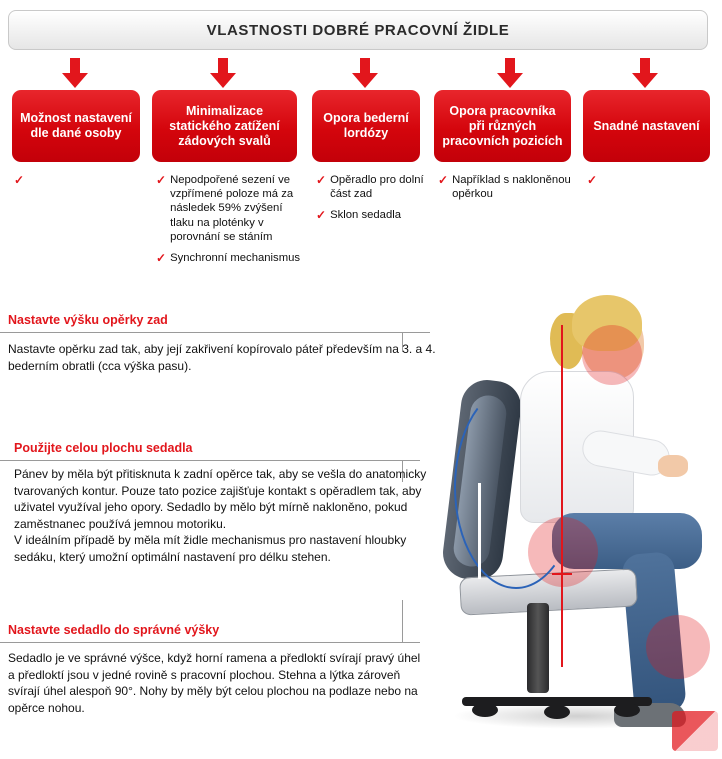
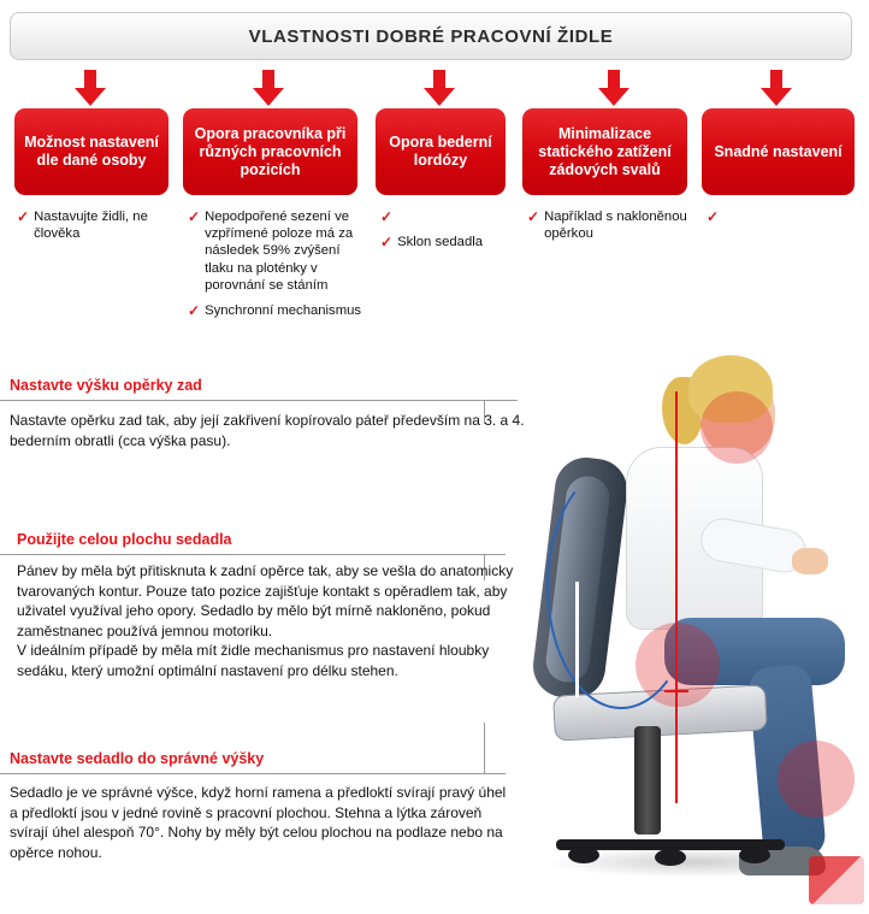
  VLASTNOSTI DOBRÉ PRACOVNÍ ŽIDLE
  Možnost nastavení dle dané osoby
- Minimalizace statického zatížení zádových svalů
+ Opora pracovníka při různých pracovních pozicích
  Opora bederní lordózy
- Opora pracovníka při různých pracovních pozicích
+ Minimalizace statického zatížení zádových svalů
  Snadné nastavení
  ✓
+ Nastavujte židli, ne člověka
  ✓
  Nepodpořené sezení ve vzpřímené poloze má za následek 59% zvýšení tlaku na ploténky v porovnání se stáním
  ✓
  Synchronní mechanismus
  ✓
- Opěradlo pro dolní část zad
  ✓
  Sklon sedadla
  ✓
  Například s nakloněnou opěrkou
  ✓
  Nastavte výšku opěrky zad
  Nastavte opěrku zad tak, aby její zakřivení kopírovalo páteř především na 3. a 4. bederním obratli (cca výška pasu).
  Použijte celou plochu sedadla
  Pánev by měla být přitisknuta k zadní opěrce tak, aby se vešla do anatomicky tvarovaných kontur. Pouze tato pozice zajišťuje kontakt s opěradlem tak, aby uživatel využíval jeho opory. Sedadlo by mělo být mírně nakloněno, pokud zaměstnanec používá jemnou motoriku.
  V ideálním případě by měla mít židle mechanismus pro nastavení hloubky sedáku, který umožní optimální nastavení pro délku stehen.
  Nastavte sedadlo do správné výšky
- Sedadlo je ve správné výšce, když horní ramena a předloktí svírají pravý úhel a předloktí jsou v jedné rovině s pracovní plochou. Stehna a lýtka zároveň svírají úhel alespoň 90°. Nohy by měly být celou plochou na podlaze nebo na opěrce nohou.
+ Sedadlo je ve správné výšce, když horní ramena a předloktí svírají pravý úhel a předloktí jsou v jedné rovině s pracovní plochou. Stehna a lýtka zároveň svírají úhel alespoň 70°. Nohy by měly být celou plochou na podlaze nebo na opěrce nohou.
